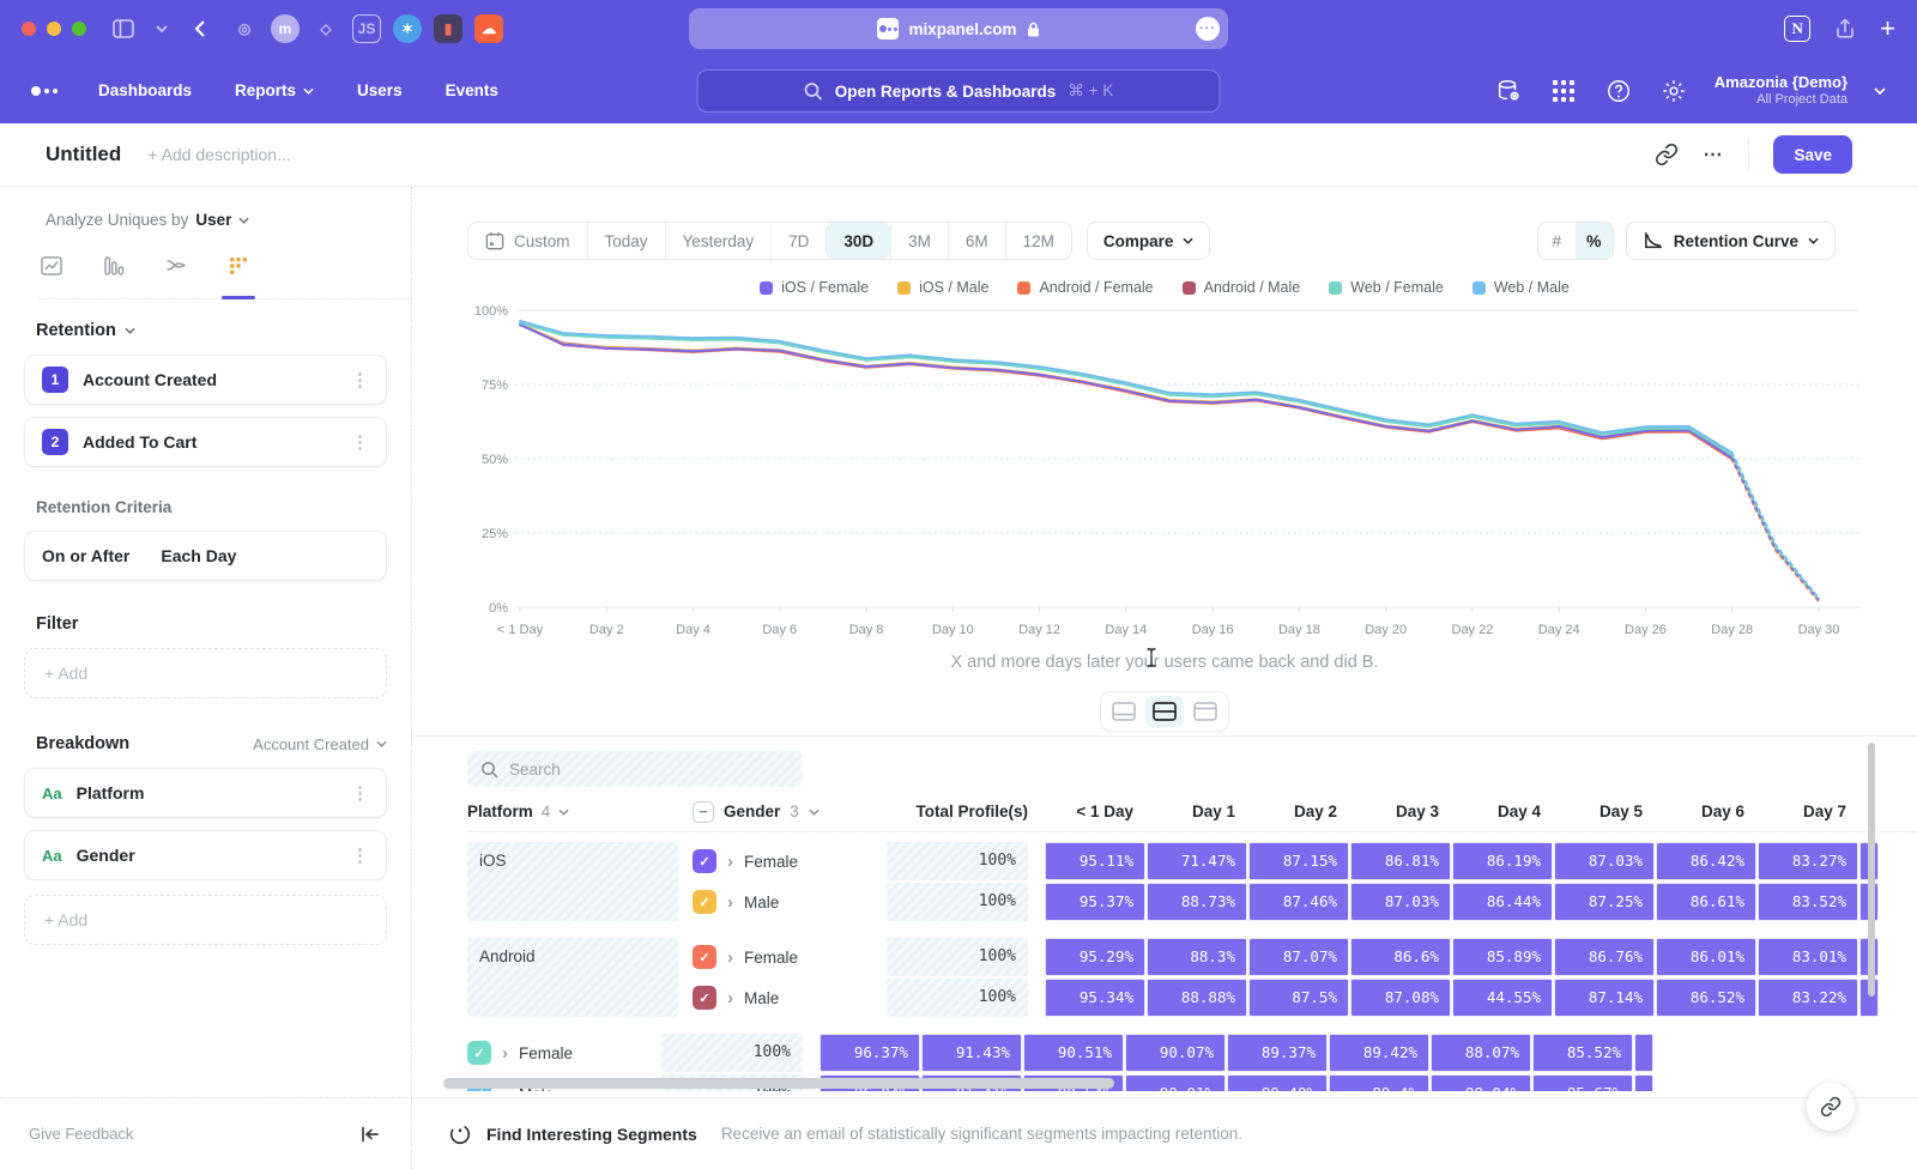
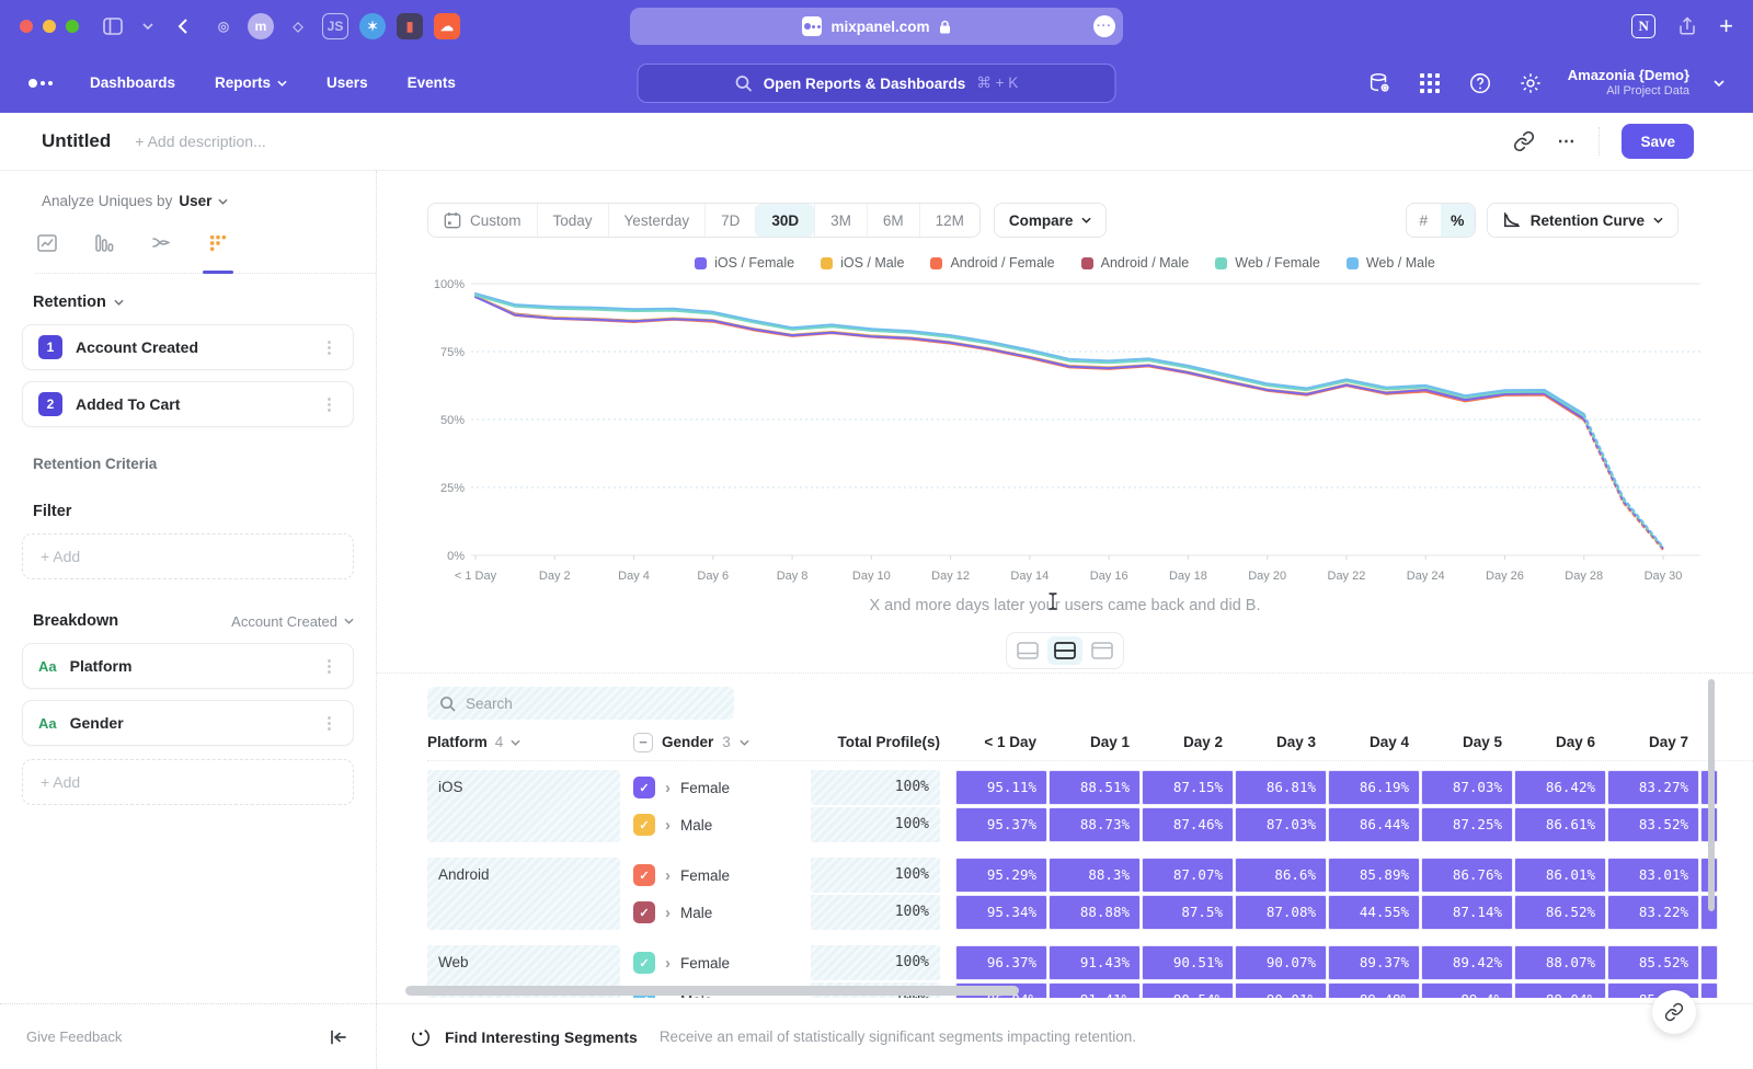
  ◎
  m
  ◇
  JS
  ✶
  ▮
  ☁
  mixpanel.com
  ···
  N
  +
  Dashboards
  Reports
  Users
  Events
  Open Reports & Dashboards
  ⌘ + K
  Amazonia {Demo}
  All Project Data
  Untitled
  + Add description...
  ⋯
  Save
  Analyze Uniques by
  User
  Retention
  1
  Account Created
  ⋮
  2
  Added To Cart
  ⋮
  Retention Criteria
- On or After
- Each Day
  Filter
  + Add
  Breakdown
  Account Created
  Aa
  Platform
  ⋮
  Aa
  Gender
  ⋮
  + Add
  Custom
  Today
  Yesterday
  7D
  30D
  3M
  6M
  12M
  Compare
  #
  %
  Retention Curve
  iOS / Female
  iOS / Male
  Android / Female
  Android / Male
  Web / Female
  Web / Male
  100%
  75%
  50%
  25%
  0%
  < 1 Day
  Day 2
  Day 4
  Day 6
  Day 8
  Day 10
  Day 12
  Day 14
  Day 16
  Day 18
  Day 20
  Day 22
  Day 24
  Day 26
  Day 28
  Day 30
  X and more days later your users came back and did B.
  Search
  Platform
  4
  −
  Gender
  3
  Total Profile(s)
  < 1 Day
  Day 1
  Day 2
  Day 3
  Day 4
  Day 5
  Day 6
  Day 7
  iOS
  ✓
  ›
  Female
  100%
  95.11%
- 71.47%
+ 88.51%
  87.15%
  86.81%
  86.19%
  87.03%
  86.42%
  83.27%
  ✓
  ›
  Male
  100%
  95.37%
  88.73%
  87.46%
  87.03%
  86.44%
  87.25%
  86.61%
  83.52%
  Android
  ✓
  ›
  Female
  100%
  95.29%
  88.3%
  87.07%
  86.6%
  85.89%
  86.76%
  86.01%
  83.01%
  ✓
  ›
  Male
  100%
  95.34%
  88.88%
  87.5%
  87.08%
  44.55%
  87.14%
  86.52%
  83.22%
+ Web
  ✓
  ›
  Female
  100%
  96.37%
  91.43%
  90.51%
  90.07%
  89.37%
  89.42%
  88.07%
  85.52%
  Give Feedback
  Find Interesting Segments
  Receive an email of statistically significant segments impacting retention.
